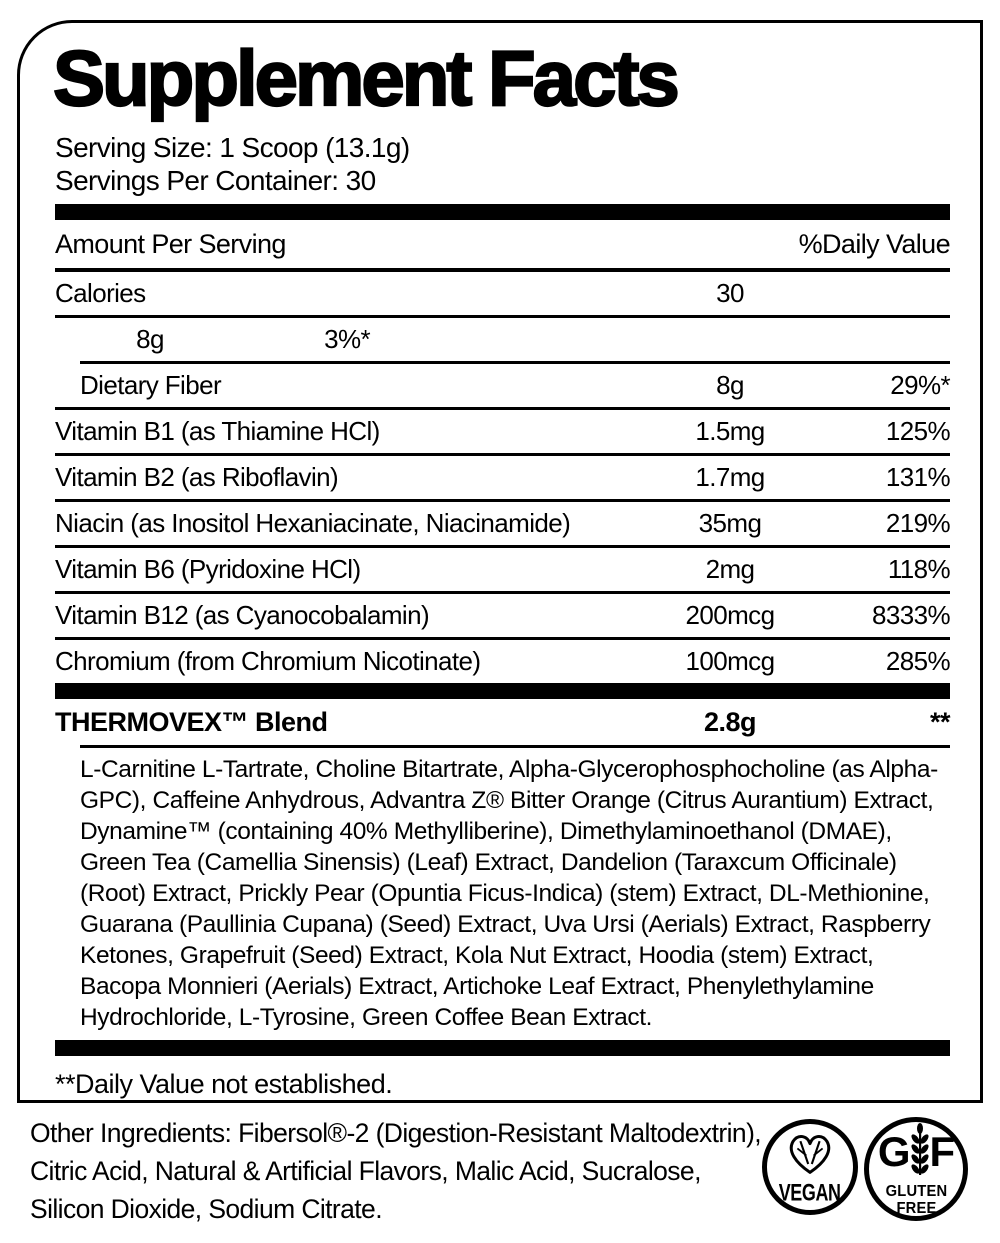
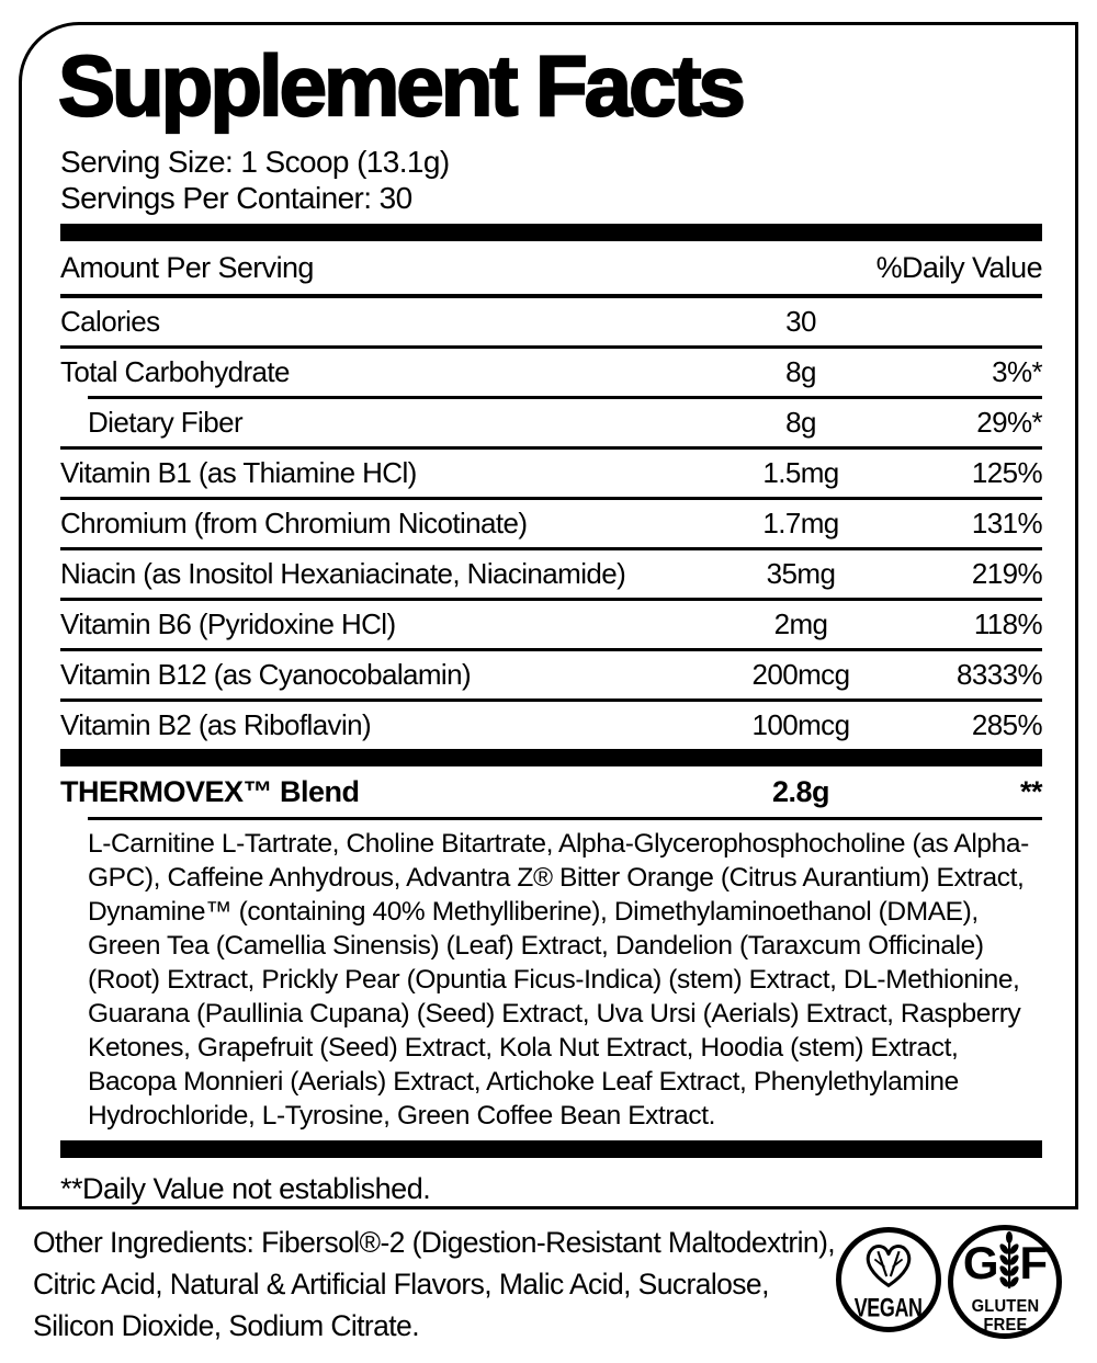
  Supplement Facts
  Serving Size: 1 Scoop (13.1g)
  Servings Per Container: 30
  Amount Per Serving
  %Daily Value
  Calories
  30
+ Total Carbohydrate
  8g
  3%*
  Dietary Fiber
  8g
  29%*
  Vitamin B1 (as Thiamine HCl)
  1.5mg
  125%
- Vitamin B2 (as Riboflavin)
+ Chromium (from Chromium Nicotinate)
  1.7mg
  131%
  Niacin (as Inositol Hexaniacinate, Niacinamide)
  35mg
  219%
  Vitamin B6 (Pyridoxine HCl)
  2mg
  118%
  Vitamin B12 (as Cyanocobalamin)
  200mcg
  8333%
- Chromium (from Chromium Nicotinate)
+ Vitamin B2 (as Riboflavin)
  100mcg
  285%
  THERMOVEX™ Blend
  2.8g
  **
  L-Carnitine L-Tartrate, Choline Bitartrate, Alpha-Glycerophosphocholine (as Alpha-GPC), Caffeine Anhydrous, Advantra Z® Bitter Orange (Citrus Aurantium) Extract, Dynamine™ (containing 40% Methylliberine), Dimethylaminoethanol (DMAE), Green Tea (Camellia Sinensis) (Leaf) Extract, Dandelion (Taraxcum Officinale) (Root) Extract, Prickly Pear (Opuntia Ficus-Indica) (stem) Extract, DL-Methionine, Guarana (Paullinia Cupana) (Seed) Extract, Uva Ursi (Aerials) Extract, Raspberry Ketones, Grapefruit (Seed) Extract, Kola Nut Extract, Hoodia (stem) Extract, Bacopa Monnieri (Aerials) Extract, Artichoke Leaf Extract, Phenylethylamine Hydrochloride, L-Tyrosine, Green Coffee Bean Extract.
  **Daily Value not established.
  Other Ingredients: Fibersol®-2 (Digestion-Resistant Maltodextrin), Citric Acid, Natural & Artificial Flavors, Malic Acid, Sucralose, Silicon Dioxide, Sodium Citrate.
  VEGAN
  G
  F
  GLUTEN
  FREE
